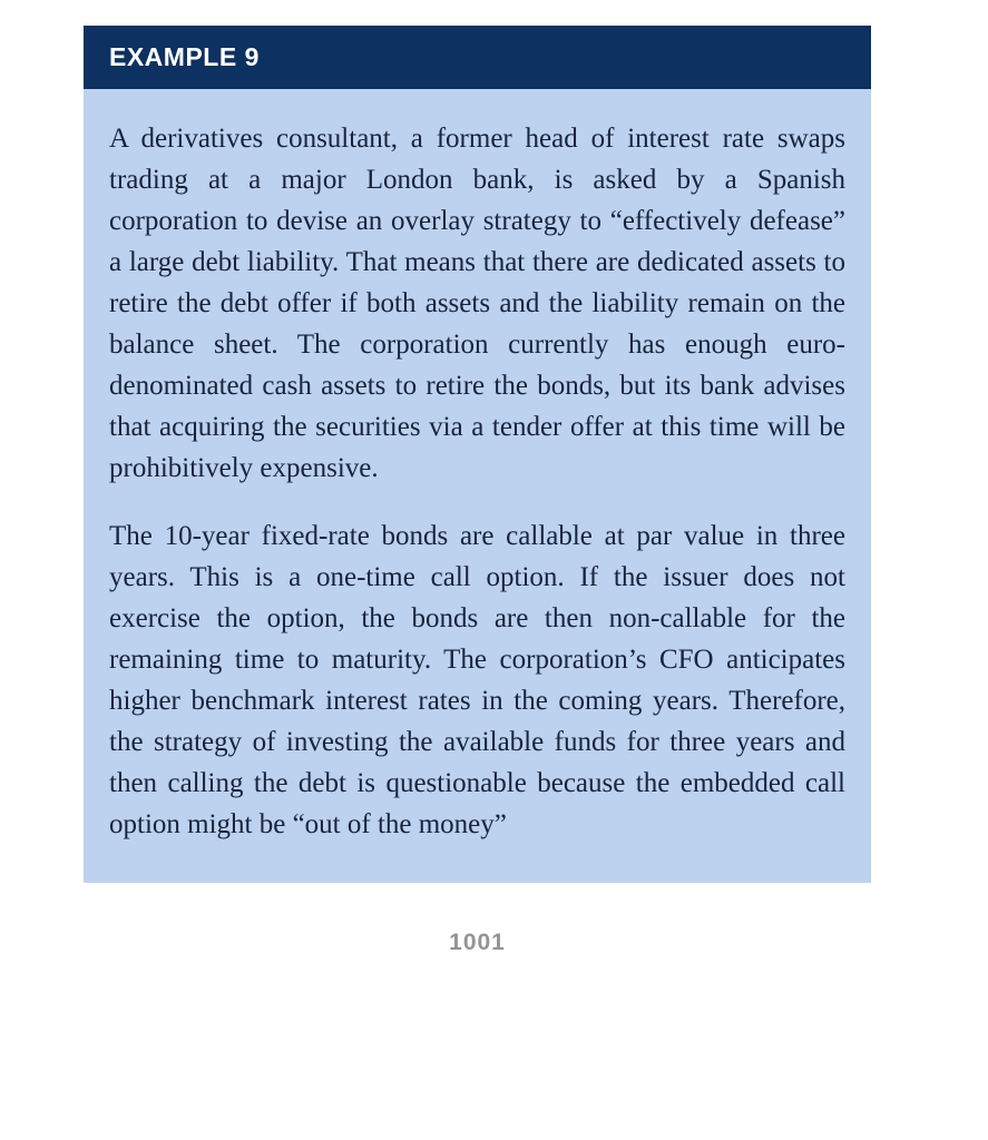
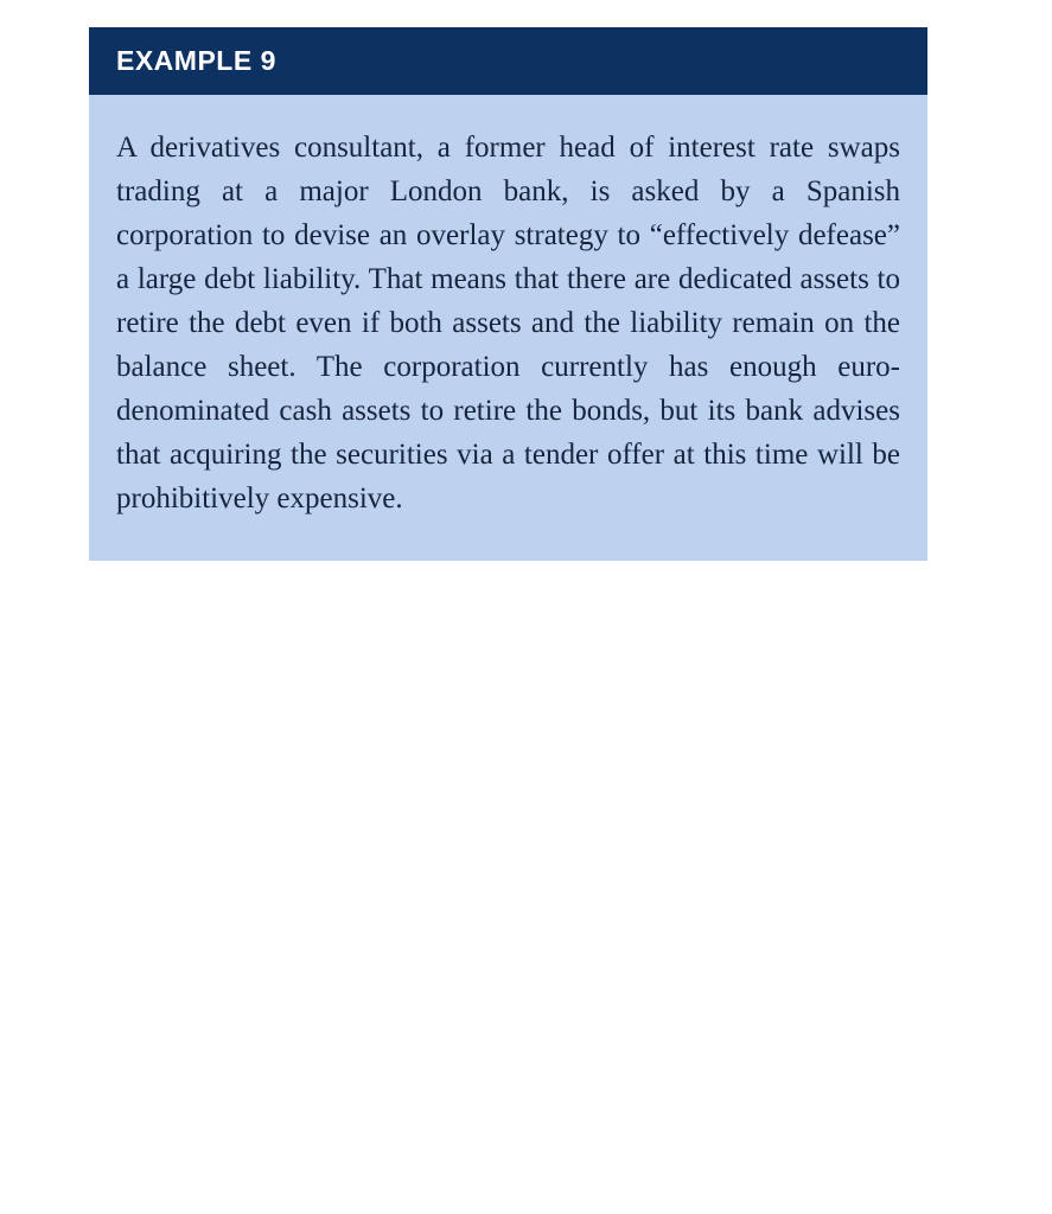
  EXAMPLE 9
- A derivatives consultant, a former head of interest rate swaps trading at a major London bank, is asked by a Spanish corporation to devise an overlay strategy to “effectively defease” a large debt liability. That means that there are dedicated assets to retire the debt offer if both assets and the liability remain on the balance sheet. The corporation currently has enough euro-denominated cash assets to retire the bonds, but its bank advises that acquiring the securities via a tender offer at this time will be prohibitively expensive.
+ A derivatives consultant, a former head of interest rate swaps trading at a major London bank, is asked by a Spanish corporation to devise an overlay strategy to “effectively defease” a large debt liability. That means that there are dedicated assets to retire the debt even if both assets and the liability remain on the balance sheet. The corporation currently has enough euro-denominated cash assets to retire the bonds, but its bank advises that acquiring the securities via a tender offer at this time will be prohibitively expensive.
- The 10-year fixed-rate bonds are callable at par value in three years. This is a one-time call option. If the issuer does not exercise the option, the bonds are then non-callable for the remaining time to maturity. The corporation’s CFO anticipates higher benchmark interest rates in the coming years. Therefore, the strategy of investing the available funds for three years and then calling the debt is questionable because the embedded call option might be “out of the money”
- 1001
